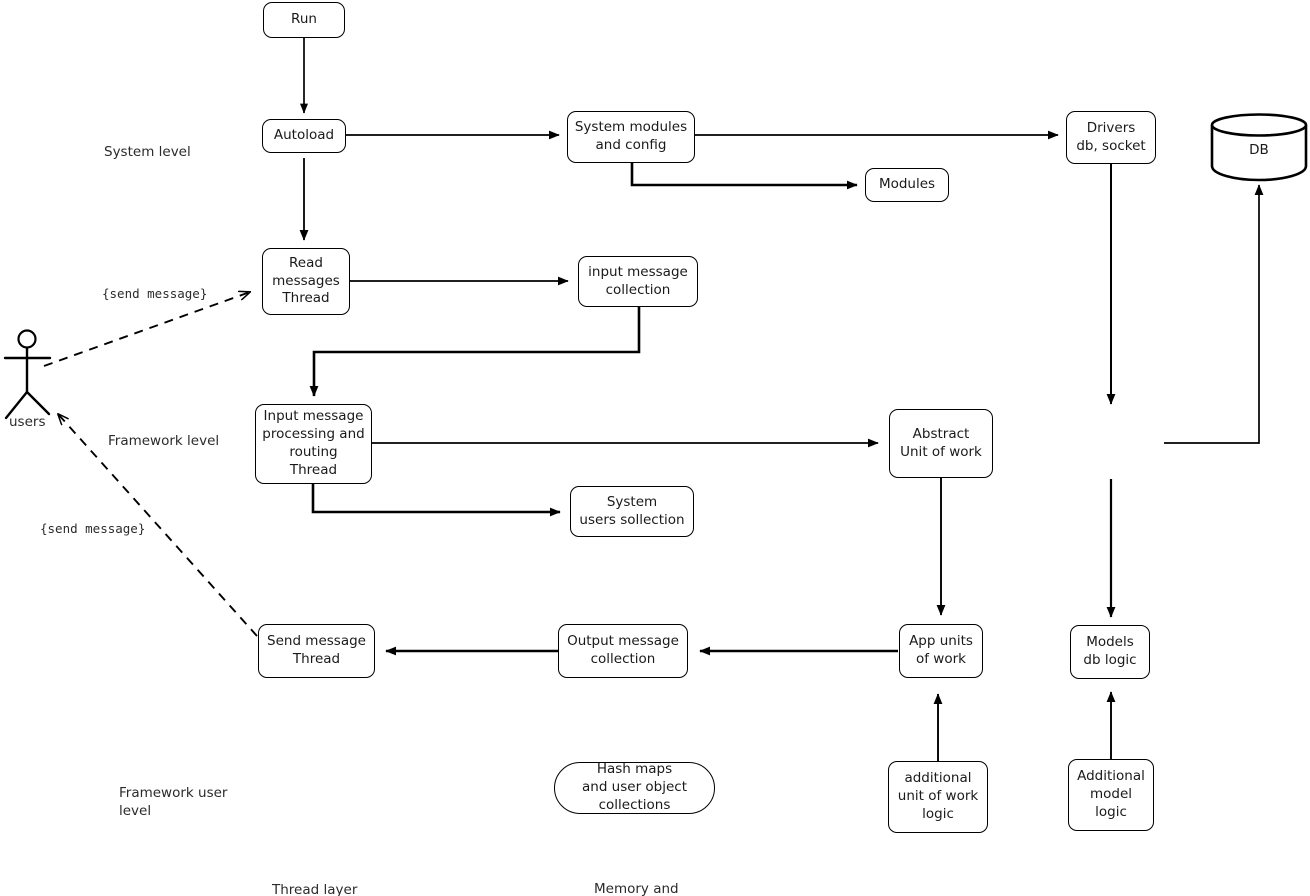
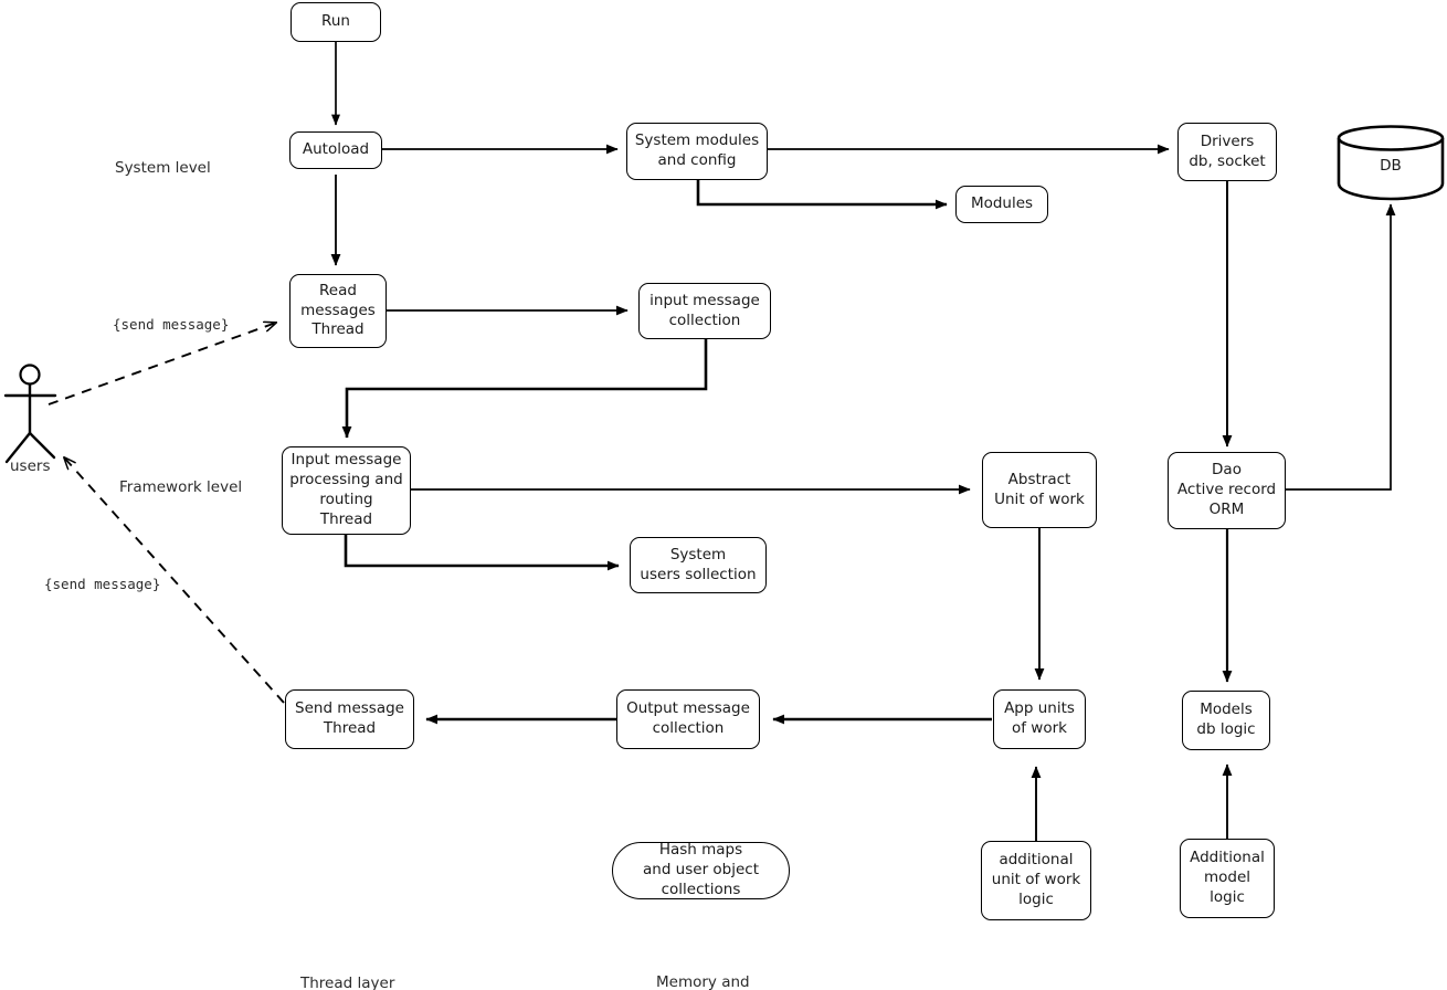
  Run
  Autoload
  System modules
  and config
  Modules
  Drivers
  db, socket
  DB
  Read
  messages
  Thread
  input message
  collection
  Input message
  processing and
  routing
  Thread
  System
  users sollection
  Abstract
  Unit of work
+ Dao
+ Active record
+ ORM
  Send message
  Thread
  Output message
  collection
  App units
  of work
  Models
  db logic
  Hash maps
  and user object
  collections
  additional
  unit of work
  logic
  Additional
  model
  logic
  System level
  Framework level
- Framework user
- level
  {send message}
  {send message}
  users
  Thread layer
  Memory and
